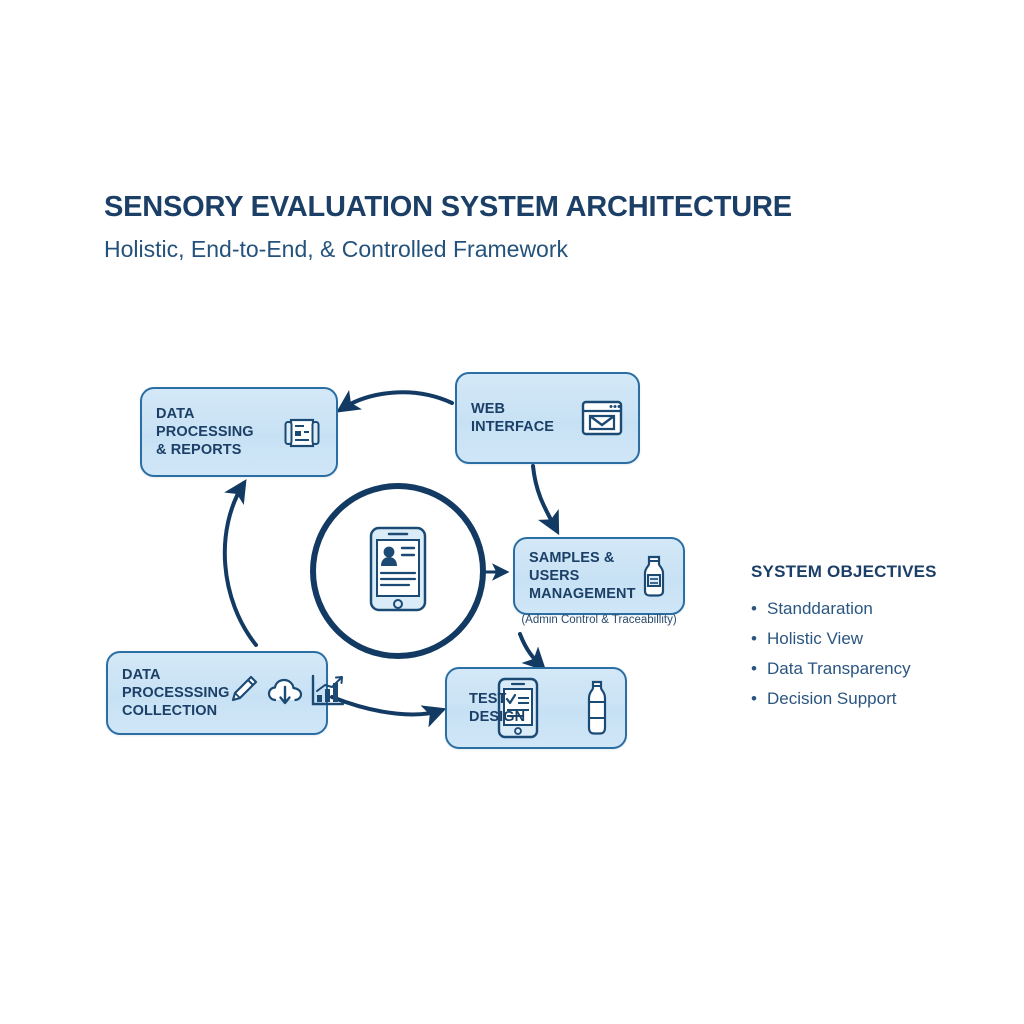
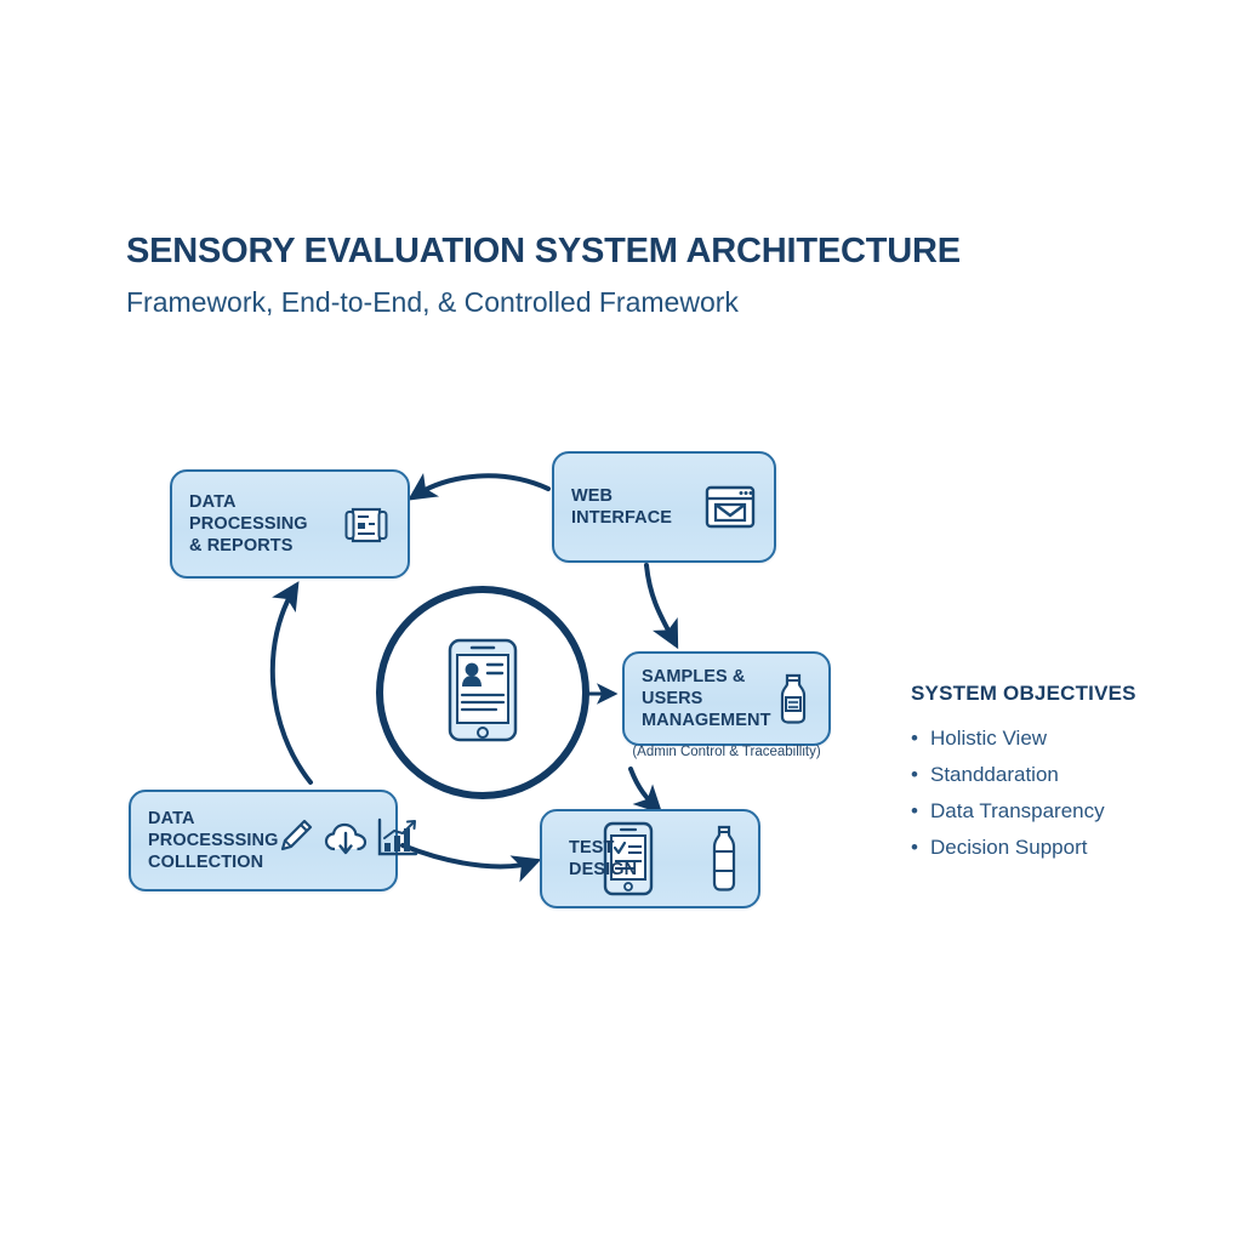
  SENSORY EVALUATION SYSTEM ARCHITECTURE
- Holistic, End-to-End, & Controlled Framework
+ Framework, End-to-End, & Controlled Framework
  DATA PROCESSING
  & REPORTS
  WEB
  INTERFACE
  SAMPLES & USERS
  MANAGEMENT
  (Admin Control & Traceabillity)
  DATA PROCESSSING
  COLLECTION
  TEST DESIGN
  SYSTEM OBJECTIVES
  •
- Standdaration
+ Holistic View
  •
- Holistic View
+ Standdaration
  •
  Data Transparency
  •
  Decision Support
